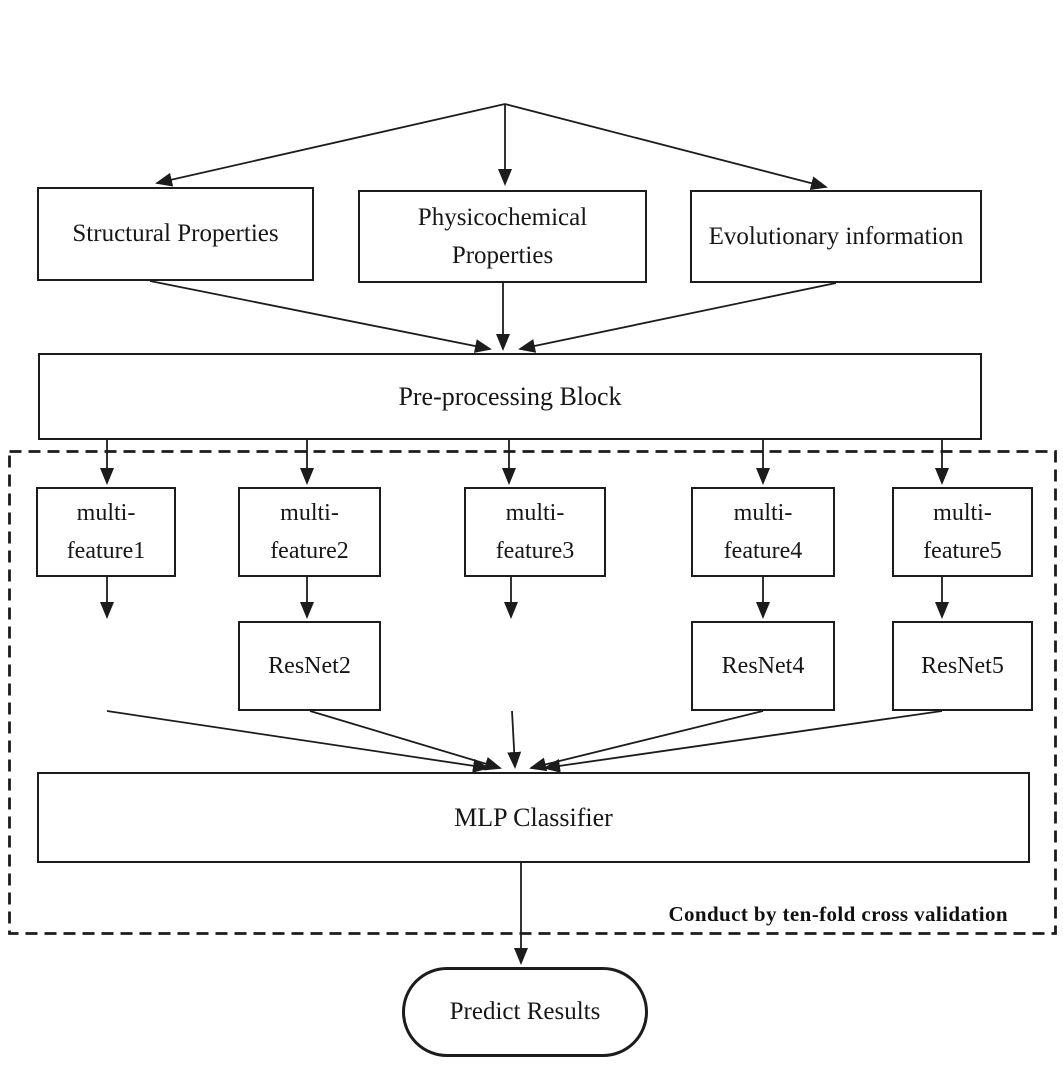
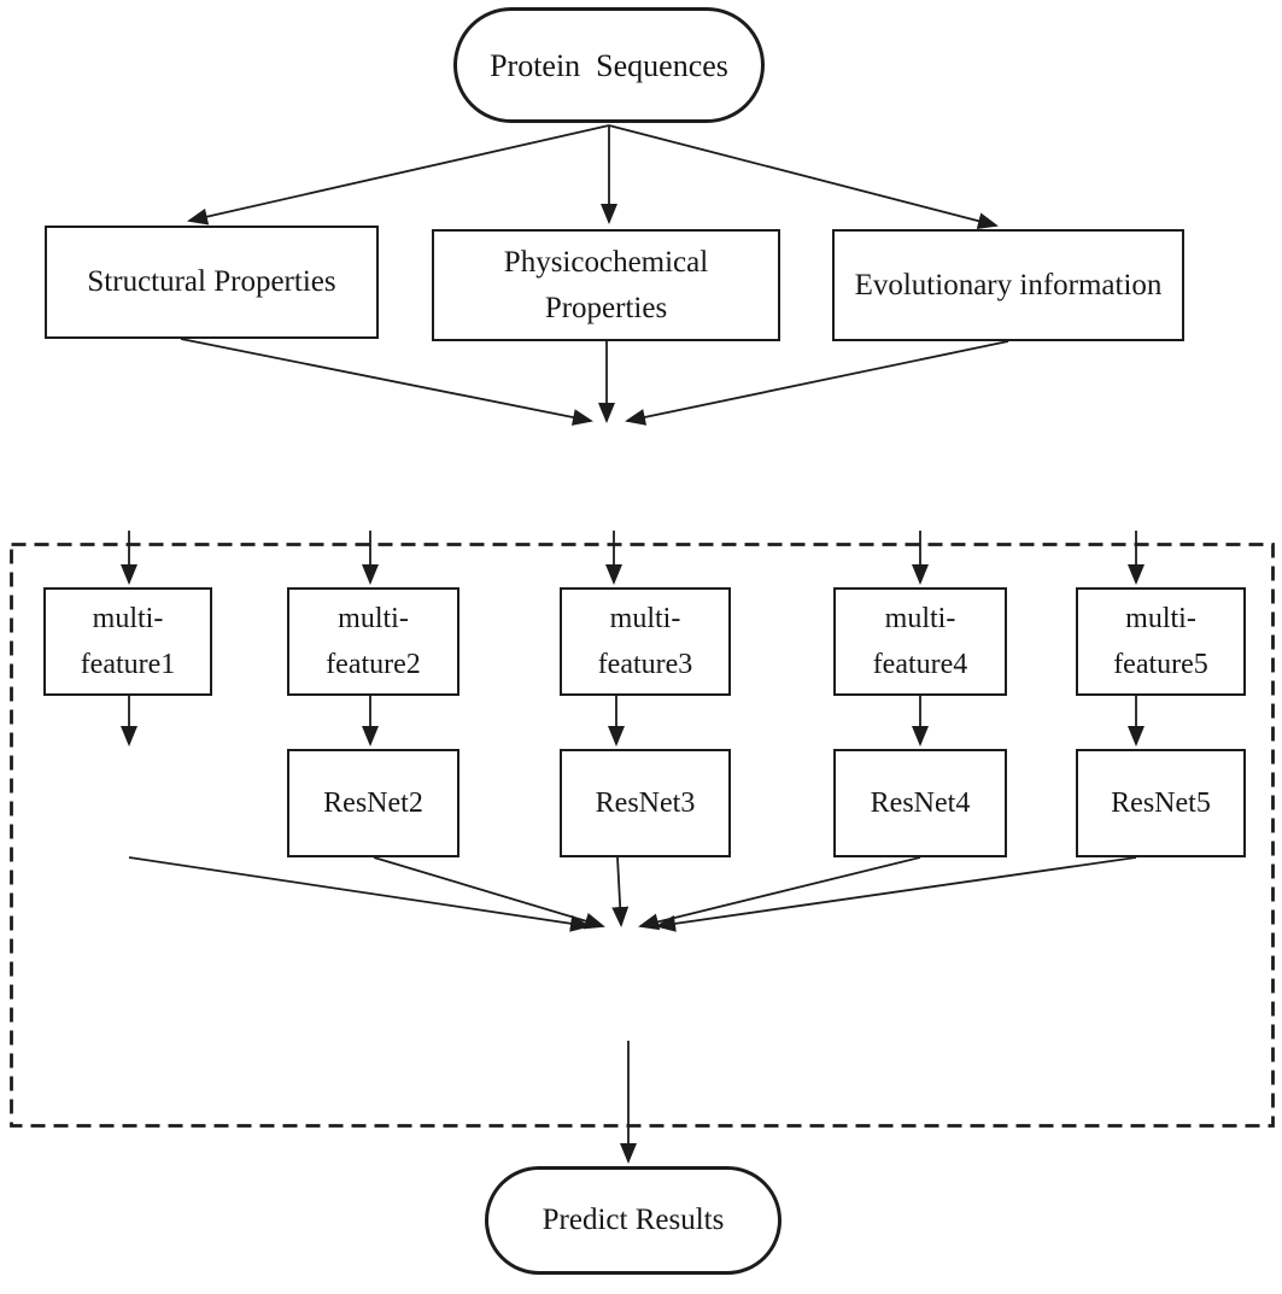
+ Protein Sequences
  Structural Properties
  Physicochemical
  Properties
  Evolutionary information
- Pre-processing Block
  multi-
  feature1
  multi-
  feature2
  multi-
  feature3
  multi-
  feature4
  multi-
  feature5
  ResNet2
+ ResNet3
  ResNet4
  ResNet5
- MLP Classifier
- Conduct by ten-fold cross validation
  Predict Results
